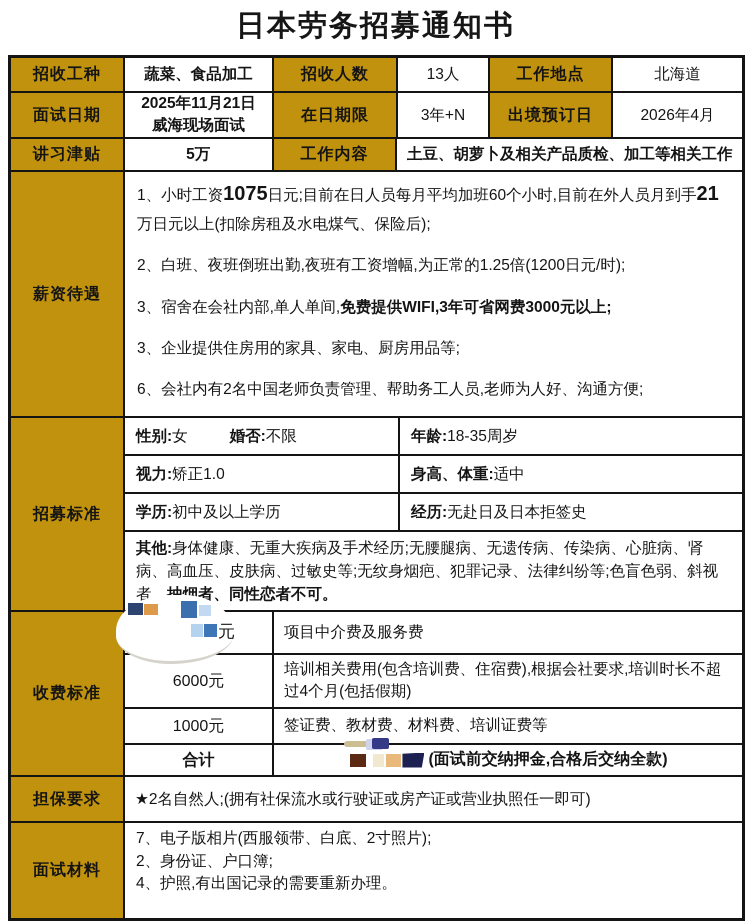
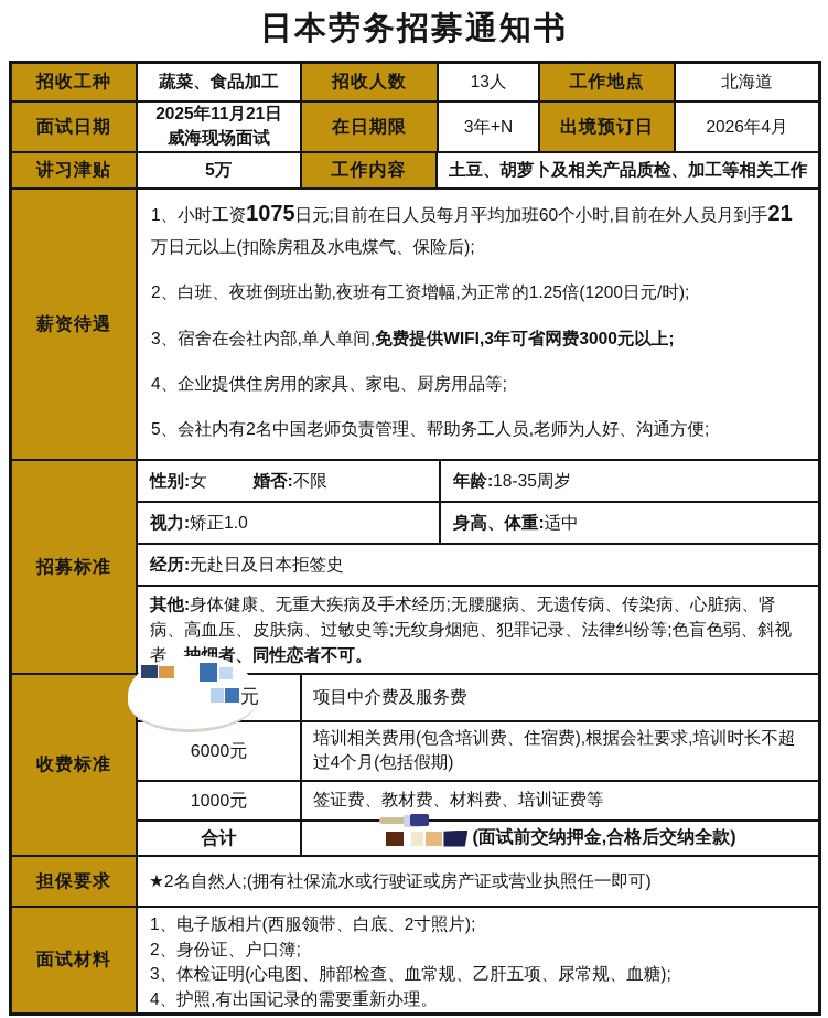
  日本劳务招募通知书
  招收工种
  蔬菜、食品加工
  招收人数
  13人
  工作地点
  北海道
  面试日期
  2025年11月21日
  威海现场面试
  在日期限
  3年+N
  出境预订日
  2026年4月
  讲习津贴
  5万
  工作内容
  土豆、胡萝卜及相关产品质检、加工等相关工作
  薪资待遇
  1、小时工资1075日元;目前在日人员每月平均加班60个小时,目前在外人员月到手21 万日元以上(扣除房租及水电煤气、保险后);
  2、白班、夜班倒班出勤,夜班有工资增幅,为正常的1.25倍(1200日元/时);
  3、宿舍在会社内部,单人单间,免费提供WIFI,3年可省网费3000元以上;
- 3、企业提供住房用的家具、家电、厨房用品等;
+ 4、企业提供住房用的家具、家电、厨房用品等;
- 6、会社内有2名中国老师负责管理、帮助务工人员,老师为人好、沟通方便;
+ 5、会社内有2名中国老师负责管理、帮助务工人员,老师为人好、沟通方便;
  招募标准
  性别:
  女
  婚否:
  不限
  年龄:
  18-35周岁
  视力:
  矫正1.0
  身高、体重:
  适中
- 学历:
- 初中及以上学历
  经历:
  无赴日及日本拒签史
  其他:身体健康、无重大疾病及手术经历;无腰腿病、无遗传病、传染病、心脏病、肾病、高血压、皮肤病、过敏史等;无纹身烟疤、犯罪记录、法律纠纷等;色盲色弱、斜视者、 者、同性恋者不可。
  收费标准
  元
  项目中介费及服务费
  6000元
  培训相关费用(包含培训费、住宿费),根据会社要求,培训时长不超过4个月(包括假期)
  1000元
  签证费、教材费、材料费、培训证费等
  合计
  (面试前交纳押金,合格后交纳全款)
  担保要求
  ★2名自然人;(拥有社保流水或行驶证或房产证或营业执照任一即可)
  面试材料
- 7、电子版相片(西服领带、白底、2寸照片);
+ 1、电子版相片(西服领带、白底、2寸照片);
  2、身份证、户口簿;
+ 3、体检证明(心电图、肺部检查、血常规、乙肝五项、尿常规、血糖);
  4、护照,有出国记录的需要重新办理。
